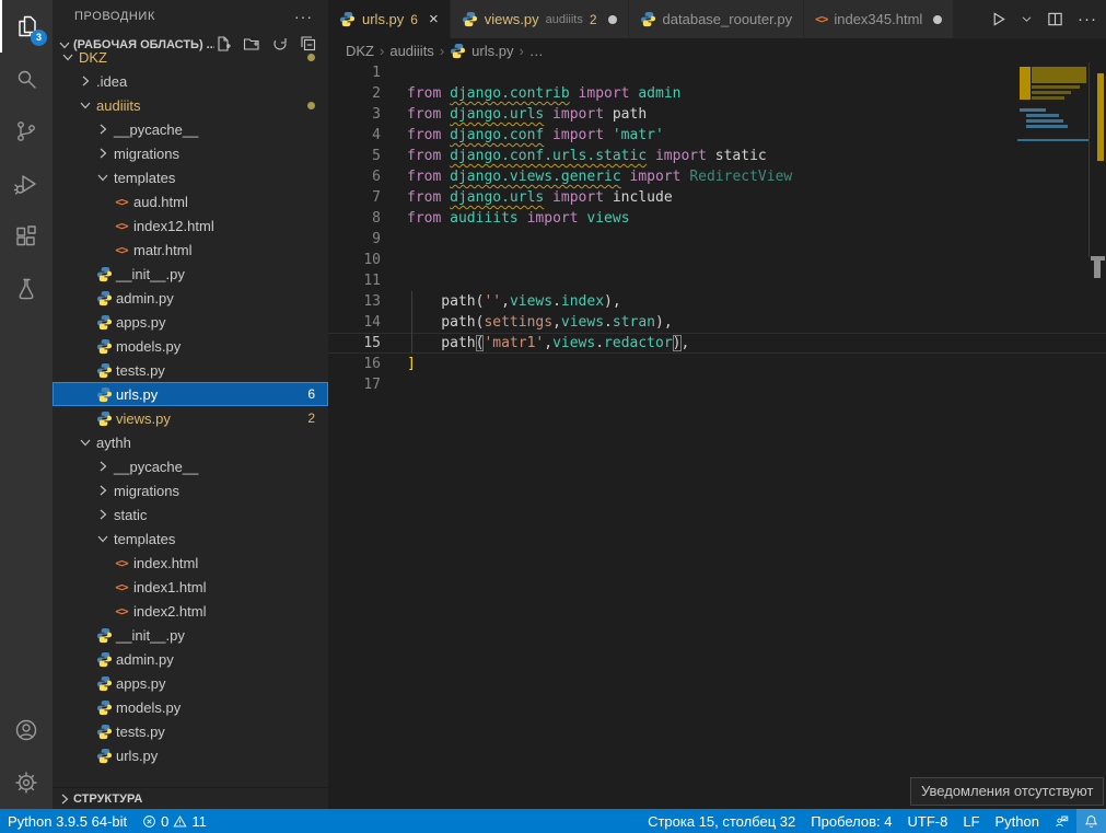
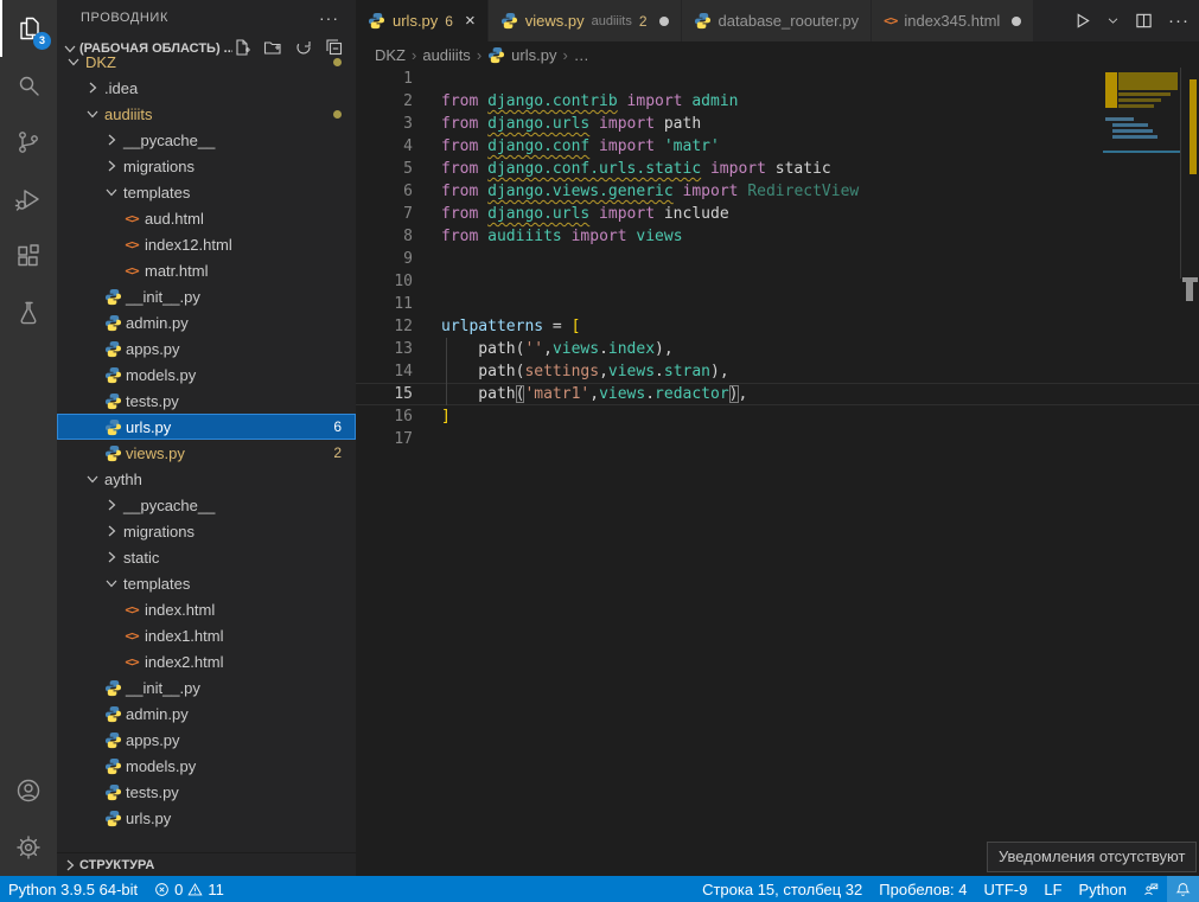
  3
  ПРОВОДНИК
  ···
  (РАБОЧАЯ ОБЛАСТЬ) ..
  DKZ
  .idea
  audiiits
  __pycache__
  migrations
  templates
  <>
  aud.html
  <>
  index12.html
  <>
  matr.html
  __init__.py
  admin.py
  apps.py
  models.py
  tests.py
  urls.py
  6
  views.py
  2
  aythh
  __pycache__
  migrations
  static
  templates
  <>
  index.html
  <>
  index1.html
  <>
  index2.html
  __init__.py
  admin.py
  apps.py
  models.py
  tests.py
  urls.py
  СТРУКТУРА
  urls.py
  6
  ×
  views.py
  audiiits
  2
  database_roouter.py
  <>
  index345.html
  ···
  DKZ
  ›
  audiiits
  ›
  urls.py
  ›
  …
  1
  2
  from django.contrib import admin
  3
  from django.urls import path
  4
  from django.conf import 'matr'
  5
  from django.conf.urls.static import static
  6
  from django.views.generic import RedirectView
  7
  from django.urls import include
  8
  from audiiits import views
  9
  10
  11
+ 12
+ urlpatterns = [
  13
  path('',views.index),
  14
  path(settings,views.stran),
  15
  path('matr1',views.redactor),
  16
  ]
  17
  Уведомления отсутствуют
  Python 3.9.5 64-bit
  0
  11
  Строка 15, столбец 32
  Пробелов: 4
- UTF-8
+ UTF-9
  LF
  Python
